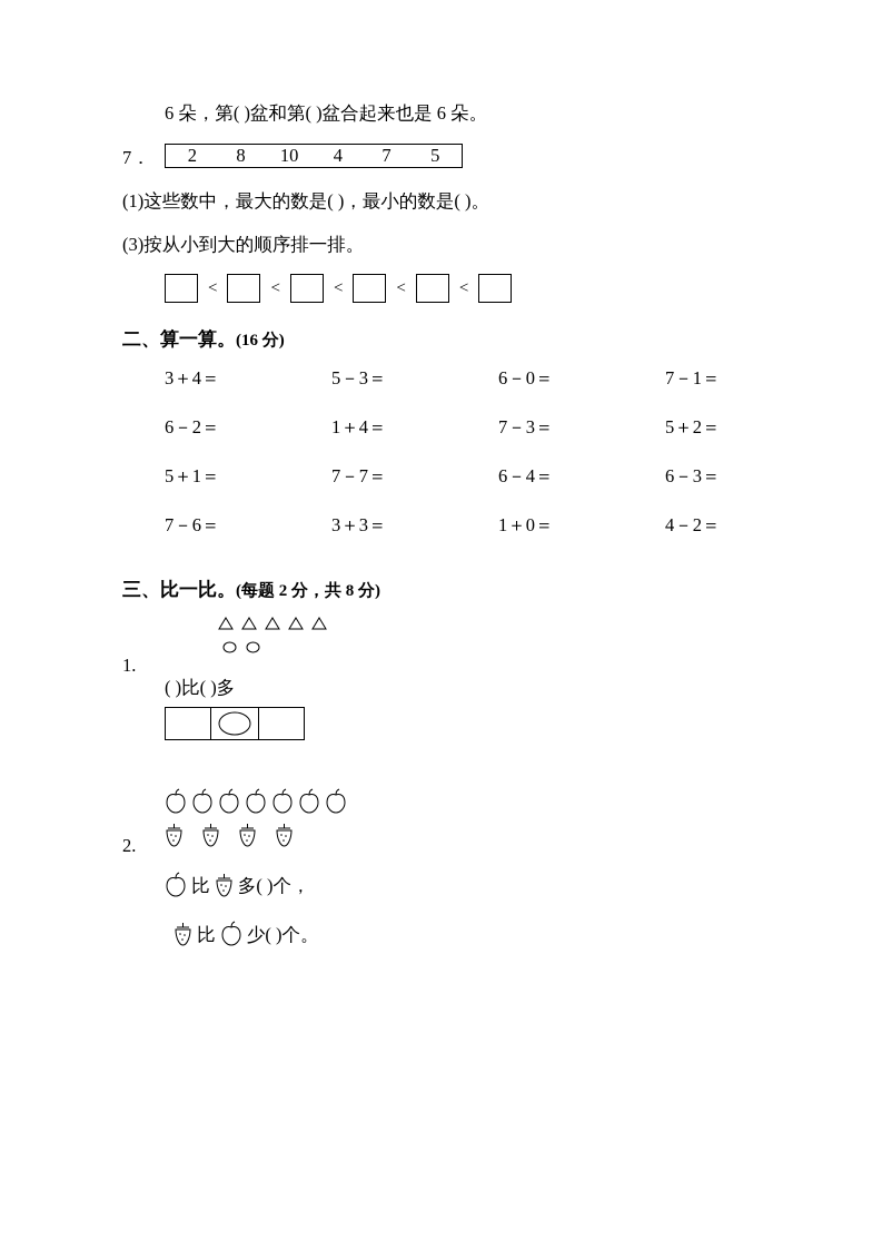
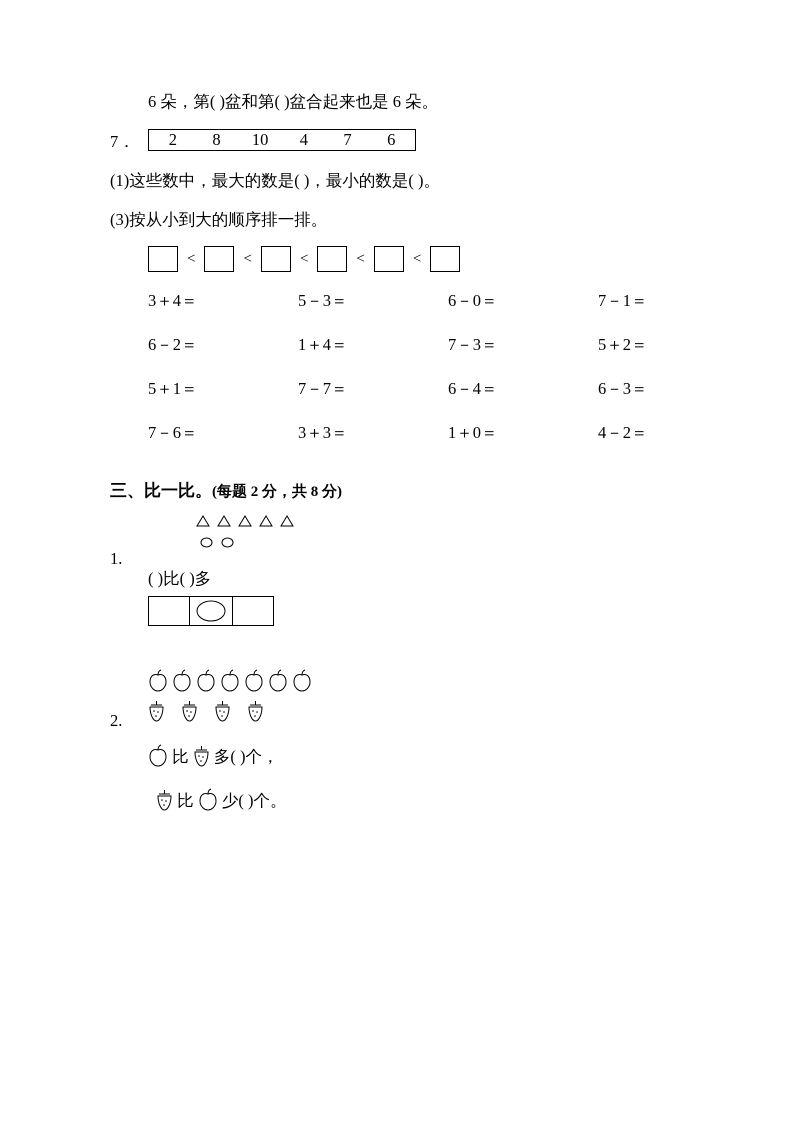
  6 朵，第( )盆和第( )盆合起来也是 6 朵。
  7．
  2
  8
  10
  4
  7
- 5
+ 6
  (1)这些数中，最大的数是( )，最小的数是( )。
  (3)按从小到大的顺序排一排。
  <
  <
  <
  <
  <
- 二、算一算。(16 分)
  3＋4＝
  5－3＝
  6－0＝
  7－1＝
  6－2＝
  1＋4＝
  7－3＝
  5＋2＝
  5＋1＝
  7－7＝
  6－4＝
  6－3＝
  7－6＝
  3＋3＝
  1＋0＝
  4－2＝
  三、比一比。(每题 2 分，共 8 分)
  1.
  ( )比( )多
  2.
  比 多( )个，
  比 少( )个。
